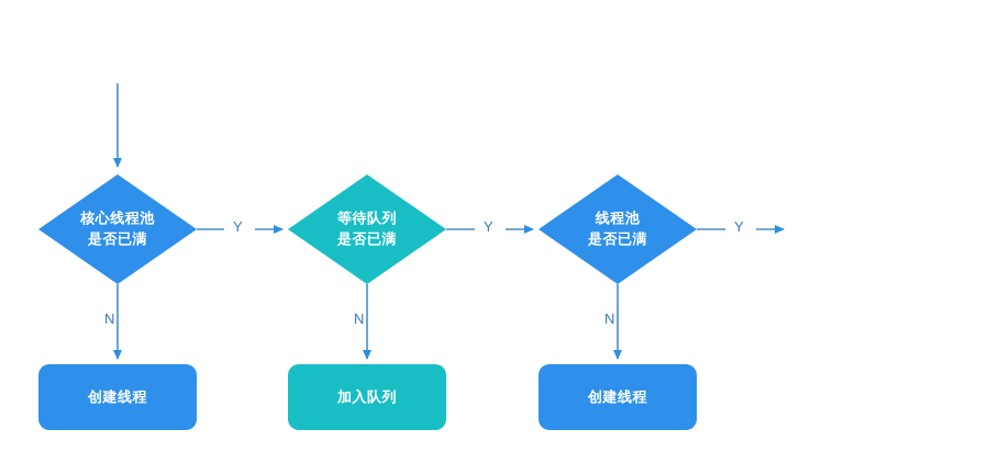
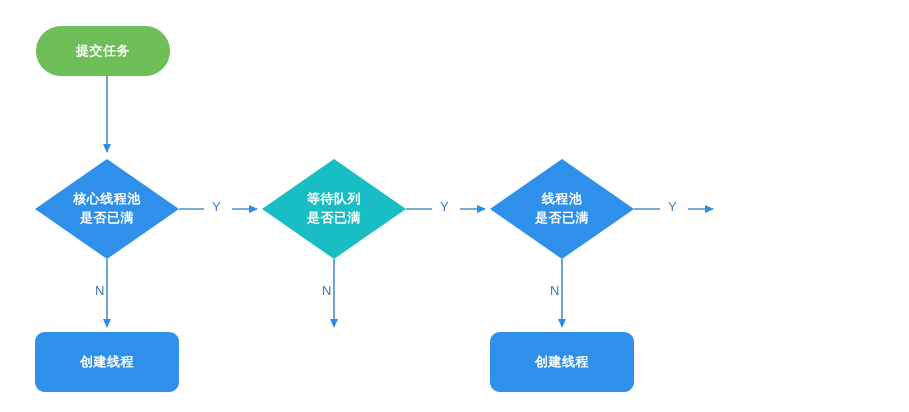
+ 提交任务
  核心线程池
  是否已满
  等待队列
  是否已满
  线程池
  是否已满
  创建线程
- 加入队列
  创建线程
  Y
  Y
  Y
  N
  N
  N
